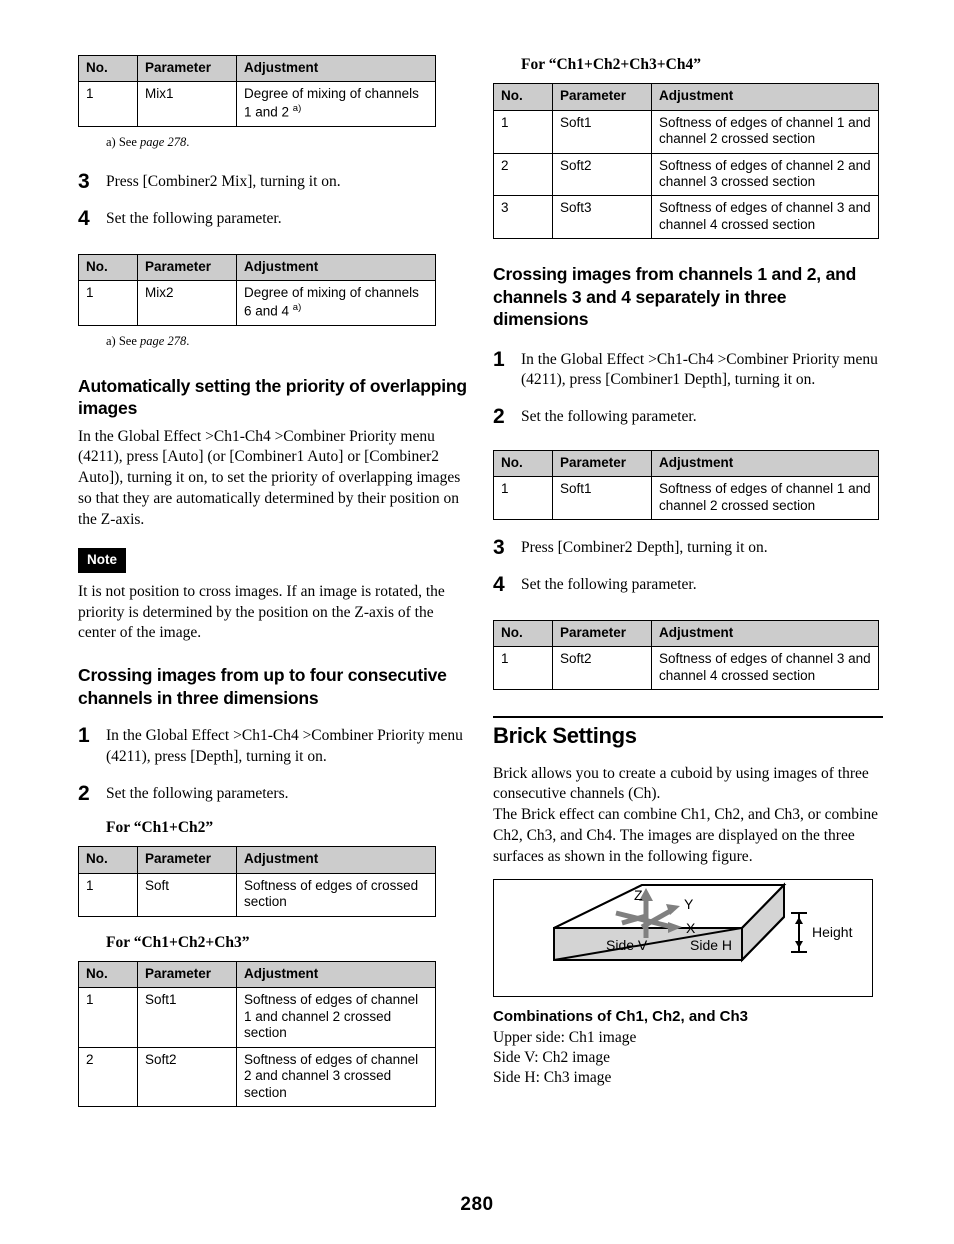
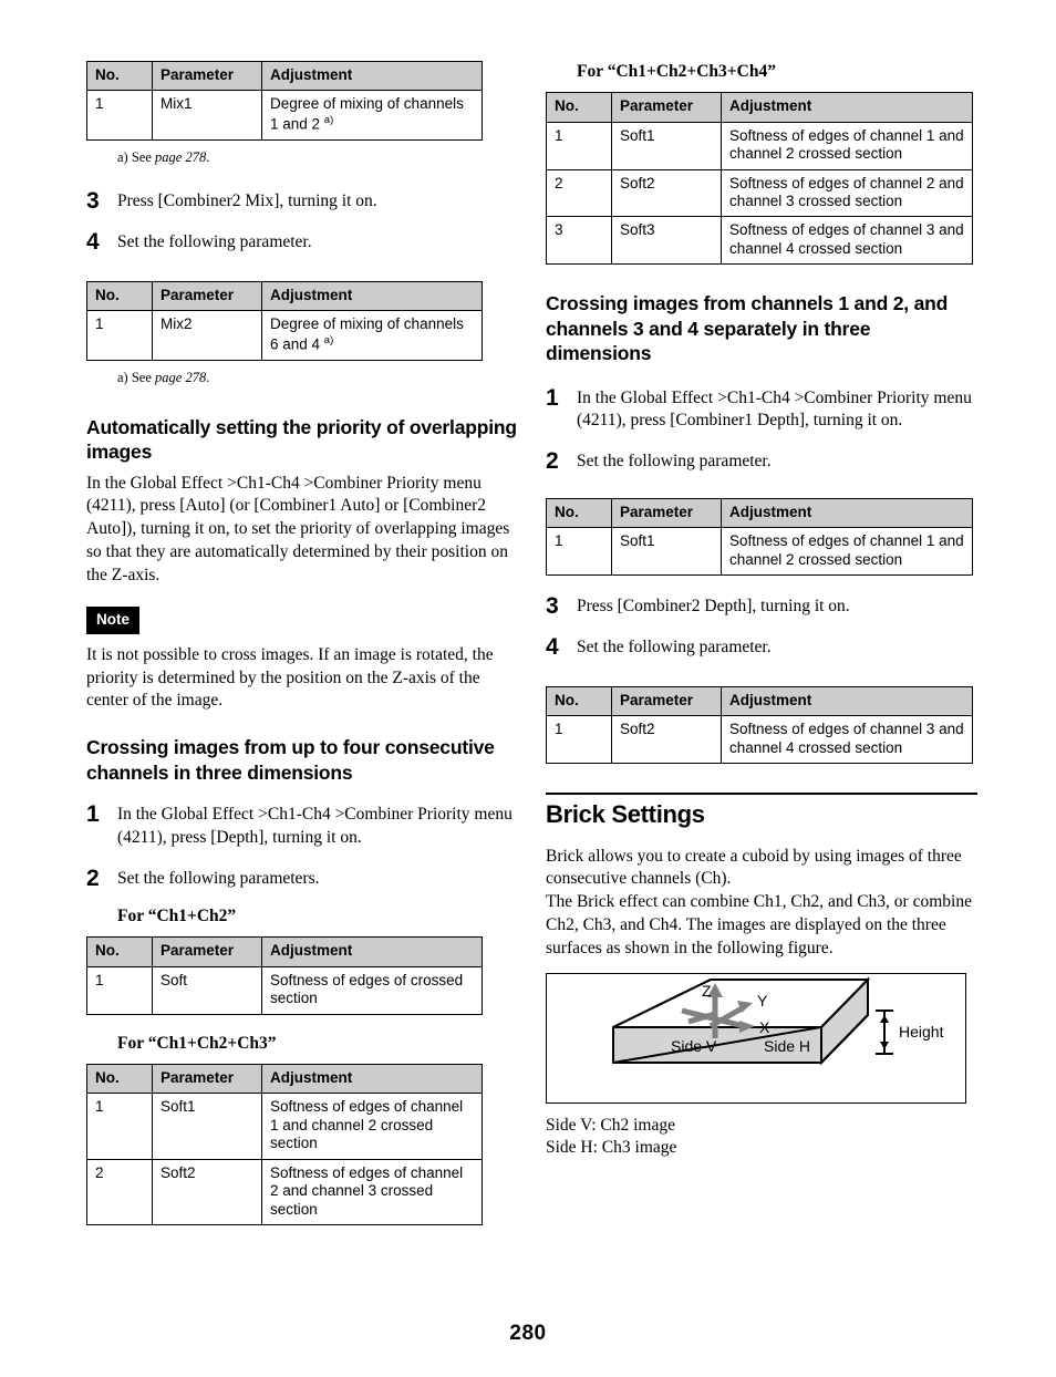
  No.	Parameter	Adjustment
  1	Mix1	Degree of mixing of channels 1 and 2 a)
  a) See page 278.
  3
  Press [Combiner2 Mix], turning it on.
  4
  Set the following parameter.
  No.	Parameter	Adjustment
  1	Mix2	Degree of mixing of channels 6 and 4 a)
  a) See page 278.
  Automatically setting the priority of overlapping images
  In the Global Effect >Ch1-Ch4 >Combiner Priority menu (4211), press [Auto] (or [Combiner1 Auto] or [Combiner2 Auto]), turning it on, to set the priority of overlapping images so that they are automatically determined by their position on the Z-axis.
  Note
- It is not position to cross images. If an image is rotated, the priority is determined by the position on the Z-axis of the center of the image.
+ It is not possible to cross images. If an image is rotated, the priority is determined by the position on the Z-axis of the center of the image.
  Crossing images from up to four consecutive channels in three dimensions
  1
  In the Global Effect >Ch1-Ch4 >Combiner Priority menu (4211), press [Depth], turning it on.
  2
  Set the following parameters.
  For “Ch1+Ch2”
  No.	Parameter	Adjustment
  1	Soft	Softness of edges of crossed section
  For “Ch1+Ch2+Ch3”
  No.	Parameter	Adjustment
  1	Soft1	Softness of edges of channel 1 and channel 2 crossed section
  2	Soft2	Softness of edges of channel 2 and channel 3 crossed section
  For “Ch1+Ch2+Ch3+Ch4”
  No.	Parameter	Adjustment
  1	Soft1	Softness of edges of channel 1 and channel 2 crossed section
  2	Soft2	Softness of edges of channel 2 and channel 3 crossed section
  3	Soft3	Softness of edges of channel 3 and channel 4 crossed section
  Crossing images from channels 1 and 2, and channels 3 and 4 separately in three dimensions
  1
  In the Global Effect >Ch1-Ch4 >Combiner Priority menu (4211), press [Combiner1 Depth], turning it on.
  2
  Set the following parameter.
  No.	Parameter	Adjustment
  1	Soft1	Softness of edges of channel 1 and channel 2 crossed section
  3
  Press [Combiner2 Depth], turning it on.
  4
  Set the following parameter.
  No.	Parameter	Adjustment
  1	Soft2	Softness of edges of channel 3 and channel 4 crossed section
  Brick Settings
  Brick allows you to create a cuboid by using images of three consecutive channels (Ch).
  The Brick effect can combine Ch1, Ch2, and Ch3, or combine Ch2, Ch3, and Ch4. The images are displayed on the three surfaces as shown in the following figure.
  Z
  Y
  X
  Side V
  Side H
  Height
- Combinations of Ch1, Ch2, and Ch3
- Upper side: Ch1 image
  Side V: Ch2 image
  Side H: Ch3 image
  280
